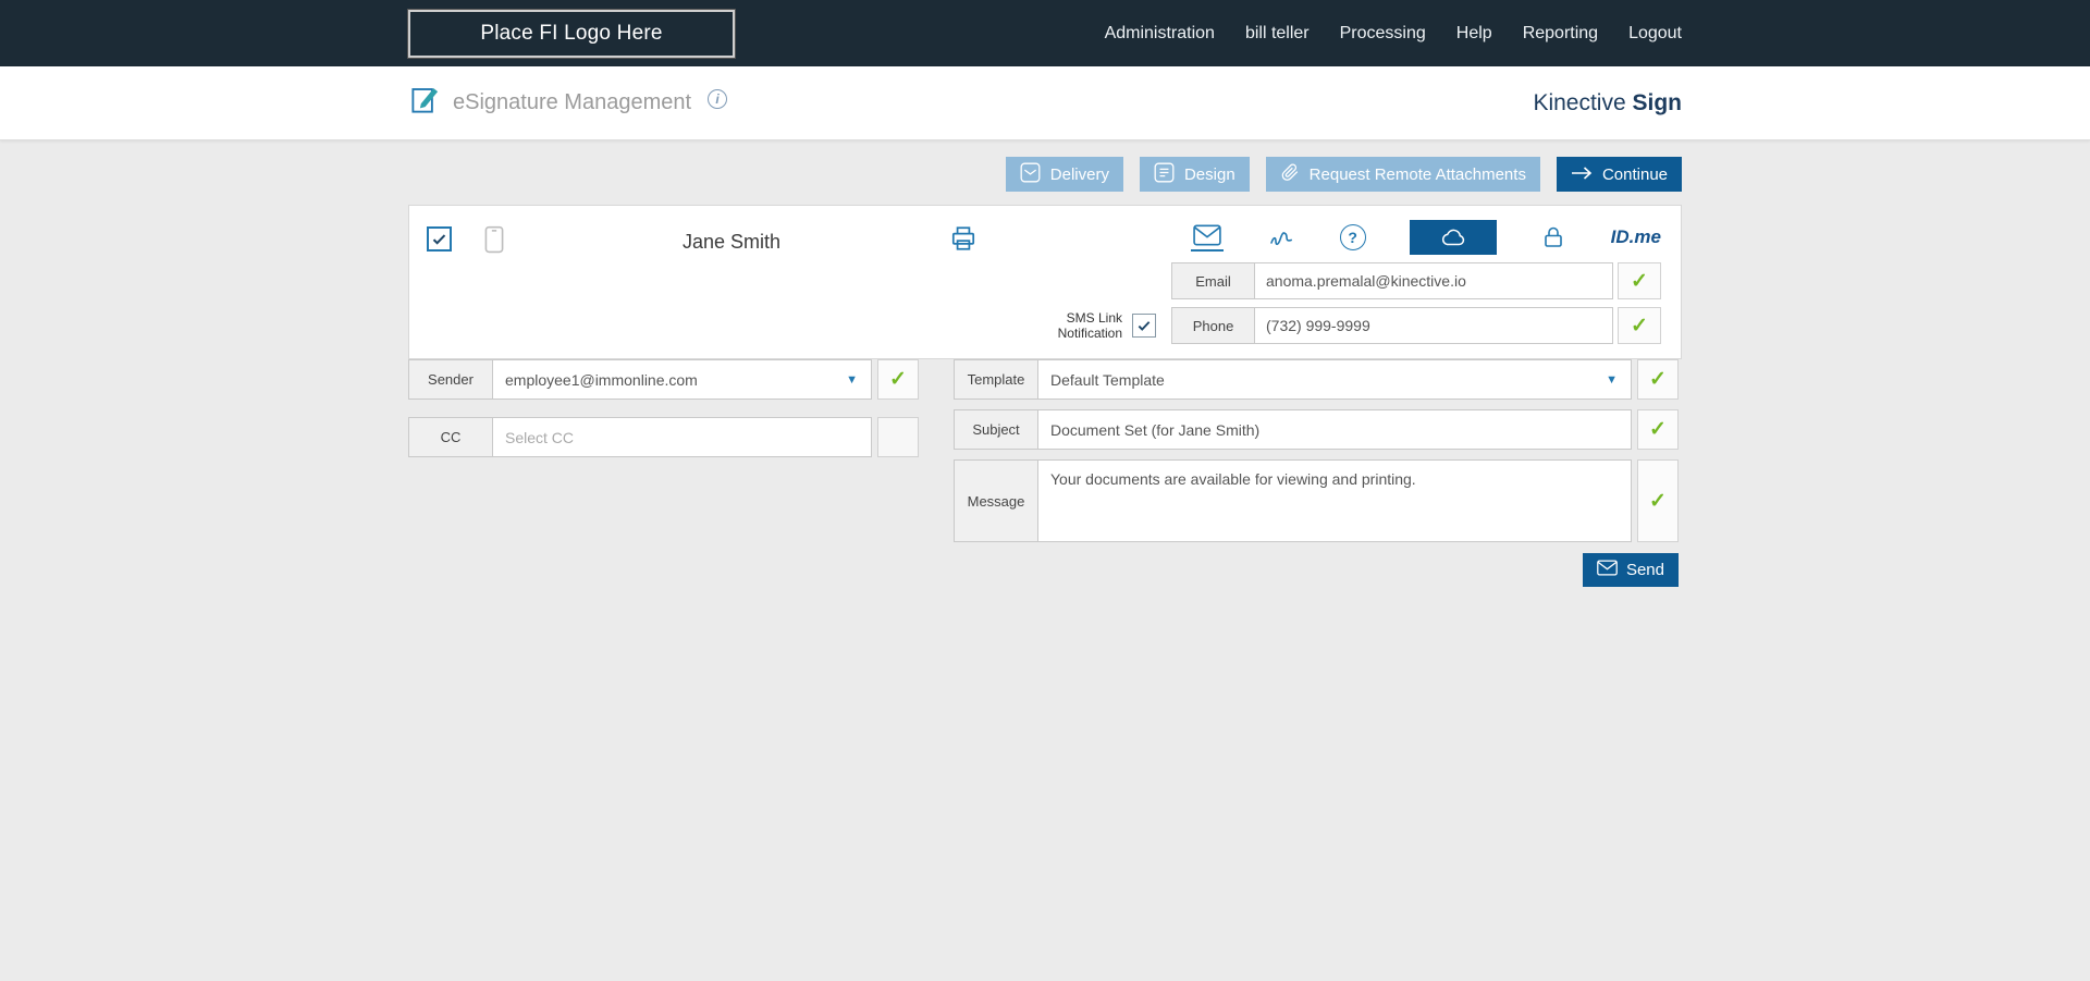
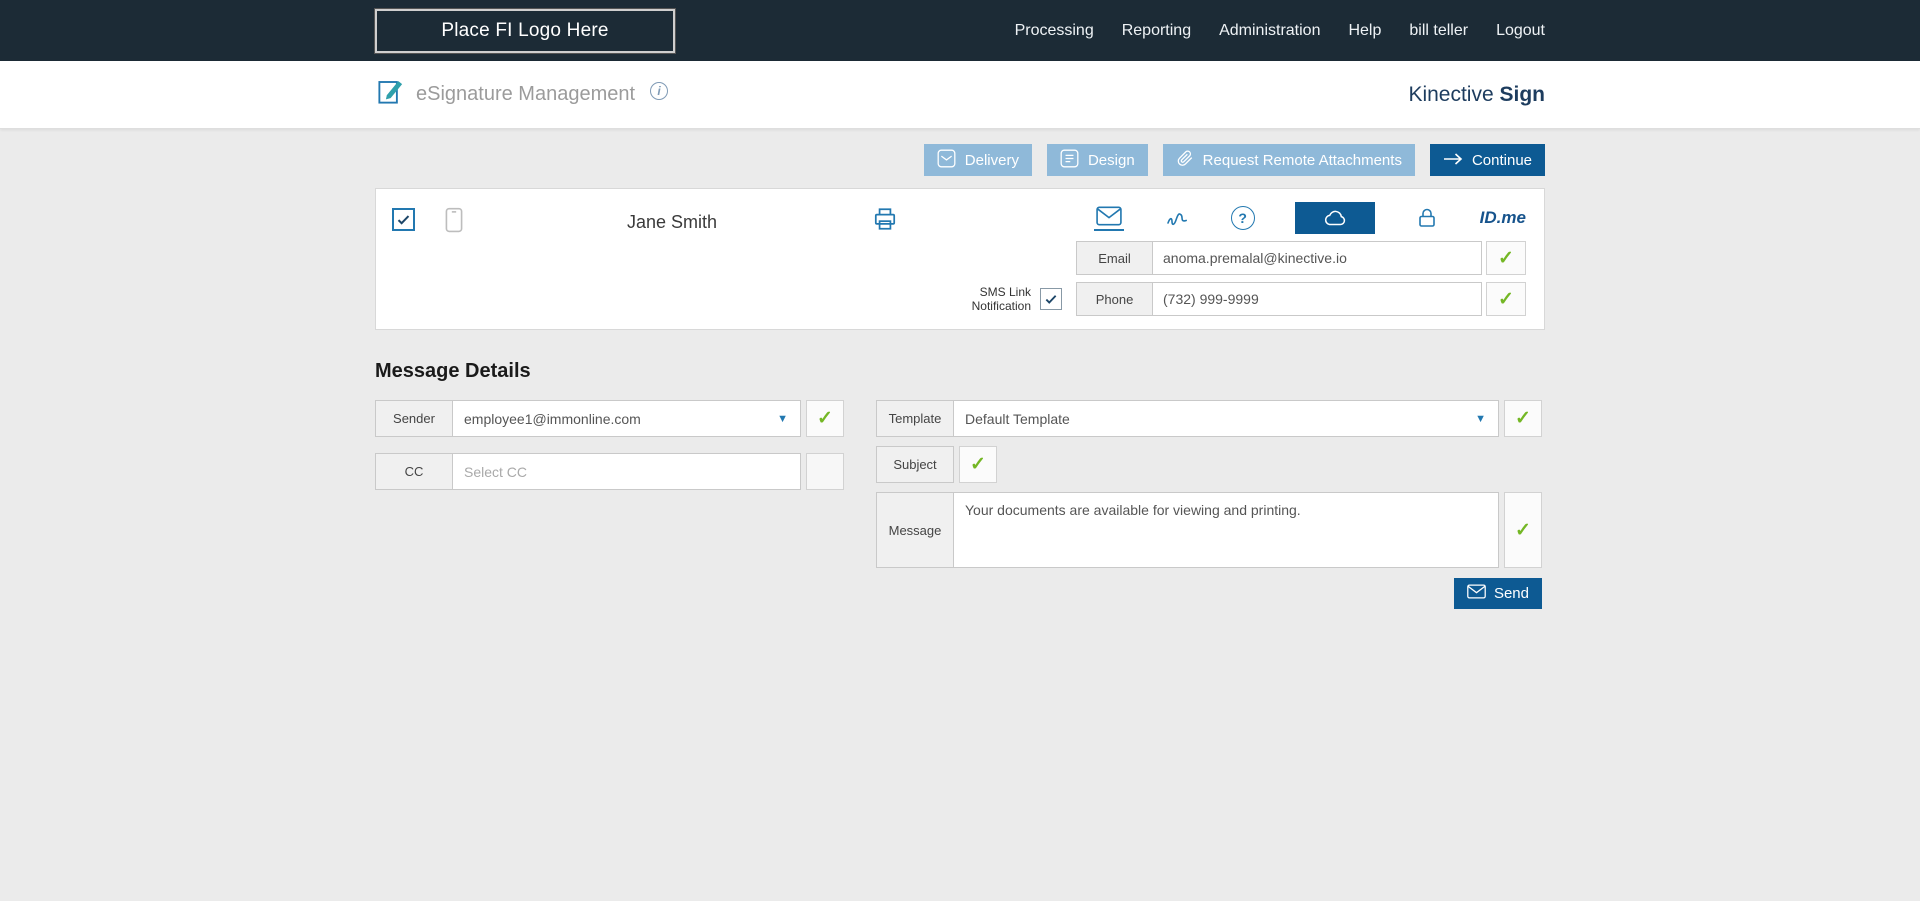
  Place FI Logo Here
- Administration
+ Processing
- bill teller
+ Reporting
- Processing
+ Administration
  Help
- Reporting
+ bill teller
  Logout
  eSignature Management
  i
  Kinective Sign
  Delivery
  Design
  Request Remote Attachments
  Continue
  Jane Smith
  ?
  ID.me
  Email
  anoma.premalal@kinective.io
  ✓
  SMS Link Notification
  Phone
  (732) 999-9999
  ✓
+ Message Details
  Sender
  employee1@immonline.com
  ▼
  ✓
  CC
  Select CC
  Template
  Default Template
  ▼
  ✓
  Subject
- Document Set (for Jane Smith)
  ✓
  Message
  Your documents are available for viewing and printing.
  ✓
  Send
